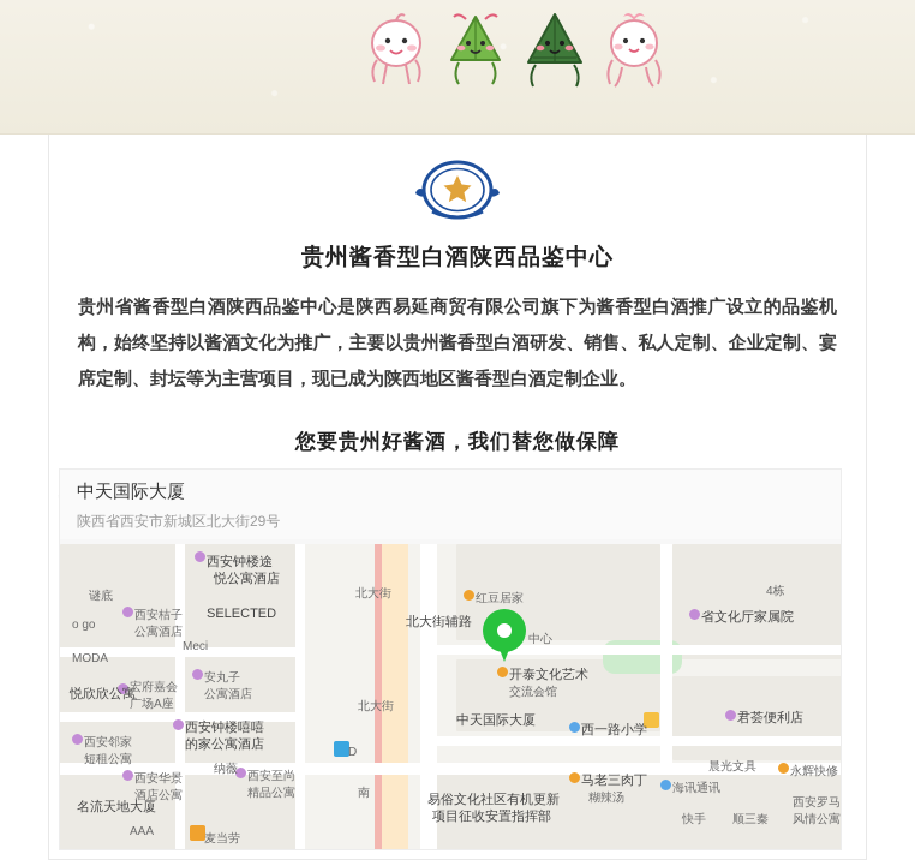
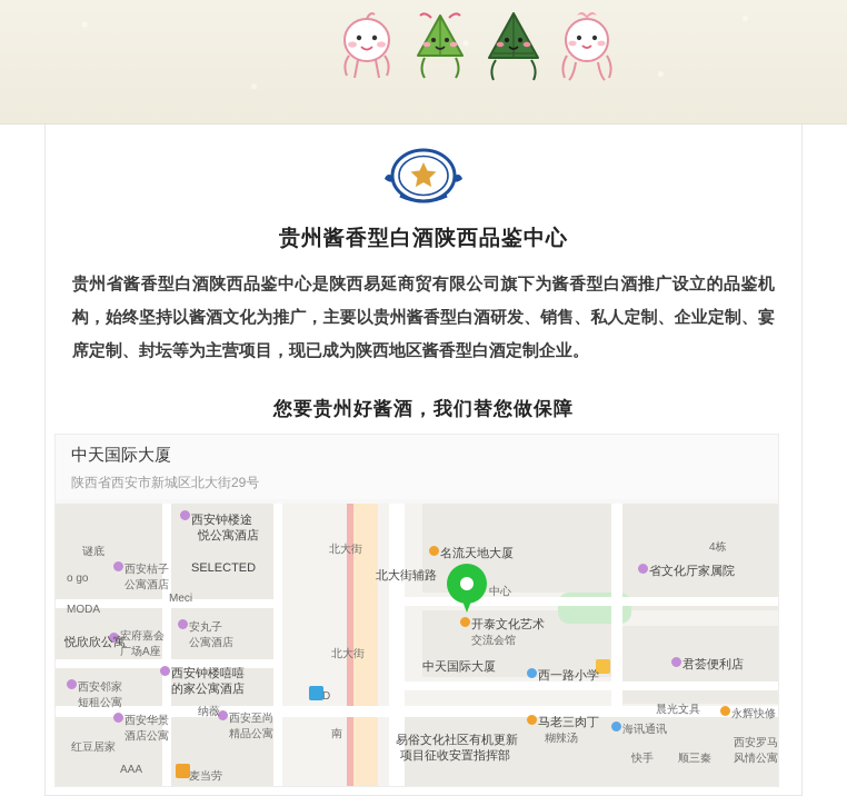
  贵州酱香型白酒陕西品鉴中心
  贵州省酱香型白酒陕西品鉴中心是陕西易延商贸有限公司旗下为酱香型白酒推广设立的品鉴机构，始终坚持以酱酒文化为推广，主要以贵州酱香型白酒研发、销售、私人定制、企业定制、宴席定制、封坛等为主营项目，现已成为陕西地区酱香型白酒定制企业。
  您要贵州好酱酒，我们替您做保障
  中天国际大厦
  陕西省西安市新城区北大街29号
  谜底
  西安钟楼途
  悦公寓酒店
  o go
  西安桔子
  公寓酒店
  SELECTED
  MODA
  Meci
  悦欣欣公寓
  宏府嘉会
  广场A座
  安丸子
  公寓酒店
  西安钟楼嘻嘻
  的家公寓酒店
  纳薇
  西安邻家
  短租公寓
  西安华景
  酒店公寓
- 名流天地大厦
+ 红豆居家
  西安至尚
  精品公寓
  北大街
  北大街辅路
  北大街
- 红豆居家
+ 名流天地大厦
  中心
  开泰文化艺术
  交流会馆
  中天国际大厦
  西一路小学
  4栋
  省文化厅家属院
  君荟便利店
  马老三肉丁
  糊辣汤
  海讯通讯
  晨光文具
  永辉快修
  西安罗马
  风情公寓
  易俗文化社区有机更新
  项目征收安置指挥部
  快手
  顺三秦
  AAA
  麦当劳
  D
  南
